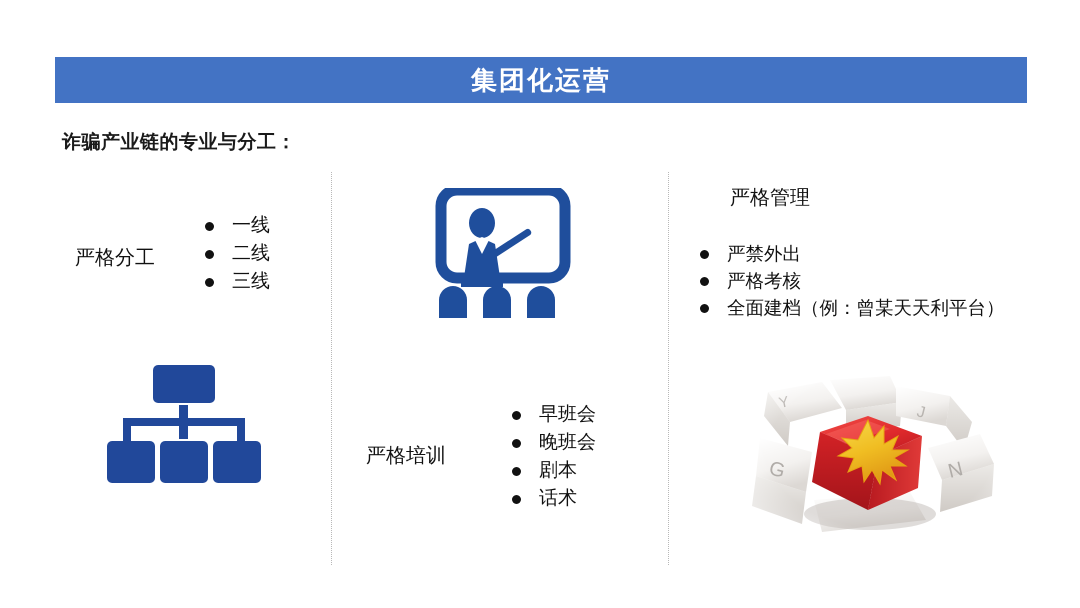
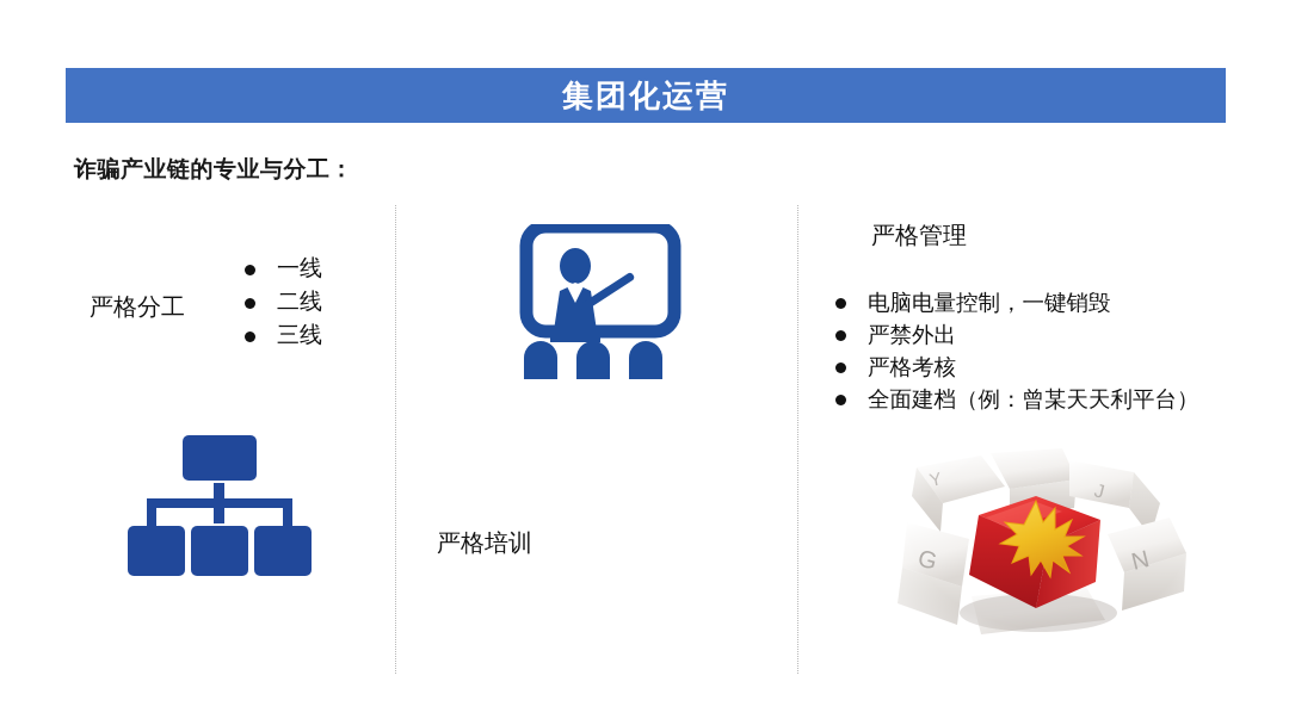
  集团化运营
  诈骗产业链的专业与分工：
  严格分工
  一线
  二线
  三线
  严格培训
- 早班会
- 晚班会
- 剧本
- 话术
  严格管理
+ 电脑电量控制，一键销毁
  严禁外出
  严格考核
  全面建档（例：曾某天天利平台）
